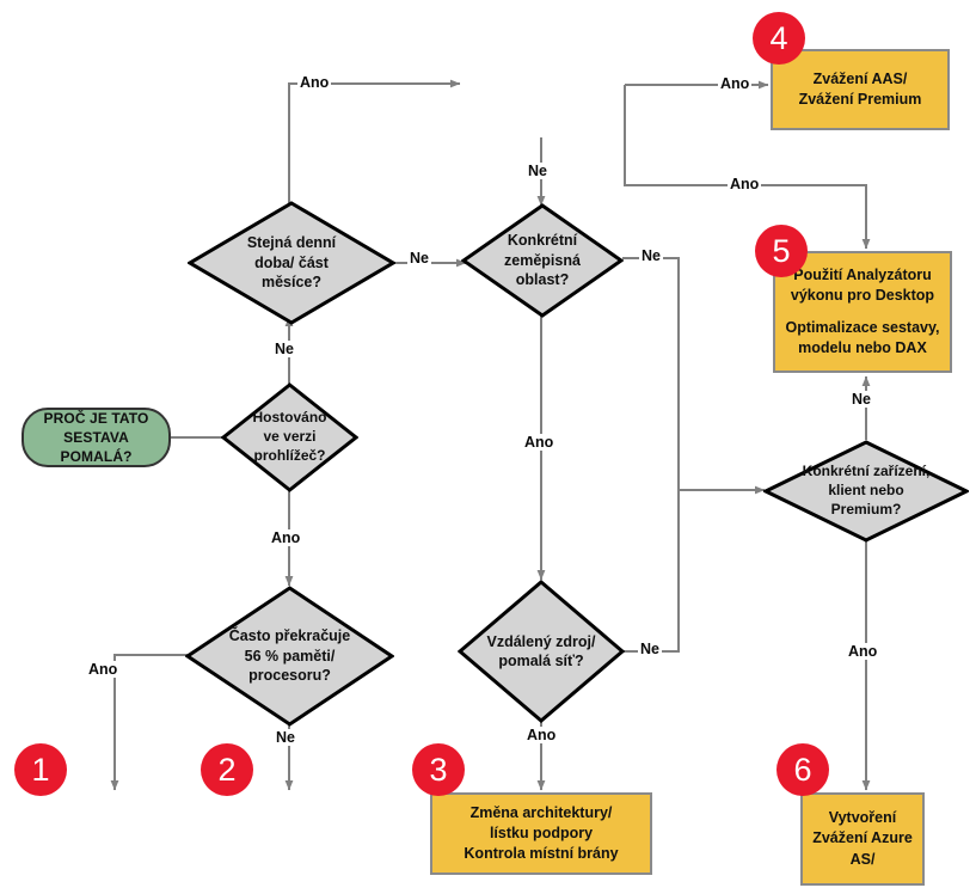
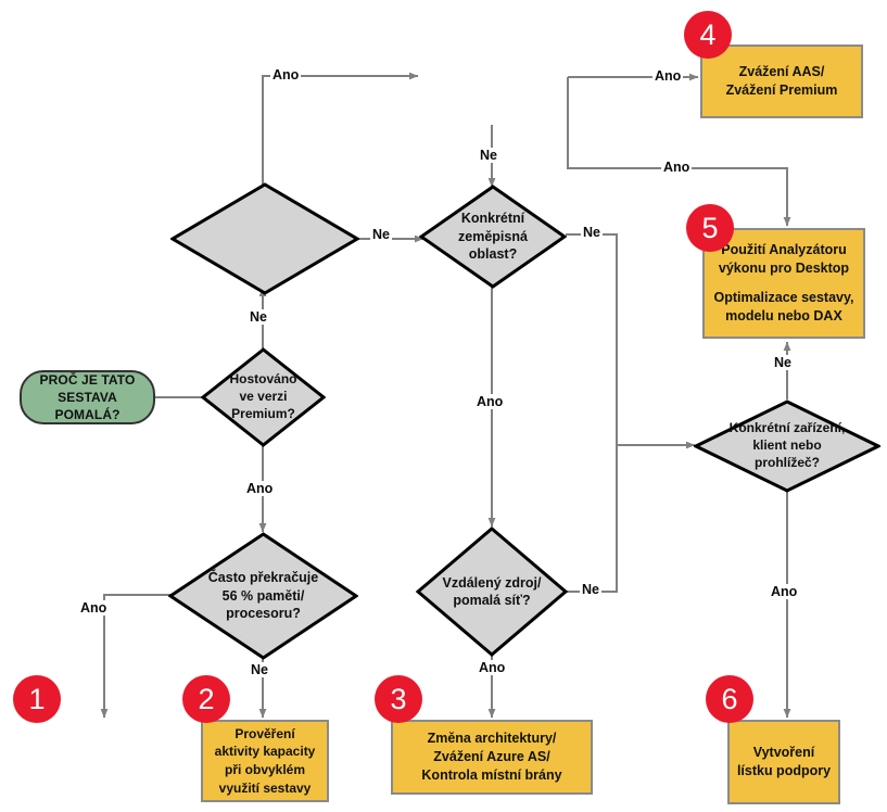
- Stejná denní
- doba/ část
- měsíce?
  Konkrétní
  zeměpisná
  oblast?
  Hostováno
  ve verzi
- prohlížeč?
+ Premium?
  Často překračuje
  56 % paměti/
  procesoru?
  Vzdálený zdroj/
  pomalá síť?
  Konkrétní zařízení,
  klient nebo
- Premium?
+ prohlížeč?
  PROČ JE TATO
  SESTAVA POMALÁ?
  Zvážení AAS/
  Zvážení Premium
  4
  Použití Analyzátoru
  výkonu pro Desktop
  Optimalizace sestavy,
  modelu nebo DAX
  5
  1
+ Prověření
+ aktivity kapacity
+ při obvyklém
+ využití sestavy
  2
  Změna architektury/
- lístku podpory
+ Zvážení Azure AS/
  Kontrola místní brány
  3
  Vytvoření
- Zvážení Azure AS/
+ lístku podpory
  6
  Ano
  Ano
  Ano
  Ne
  Ne
  Ne
  Ne
  Ano
  Ano
  Ne
  Ano
  Ne
  Ano
  Ne
  Ano
